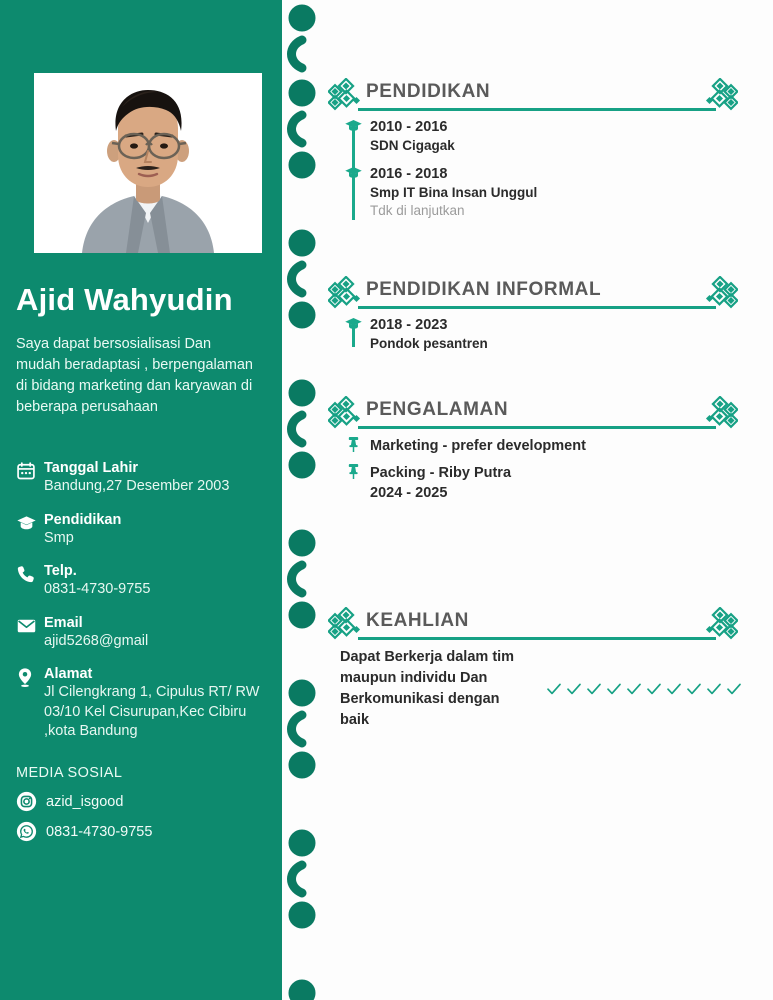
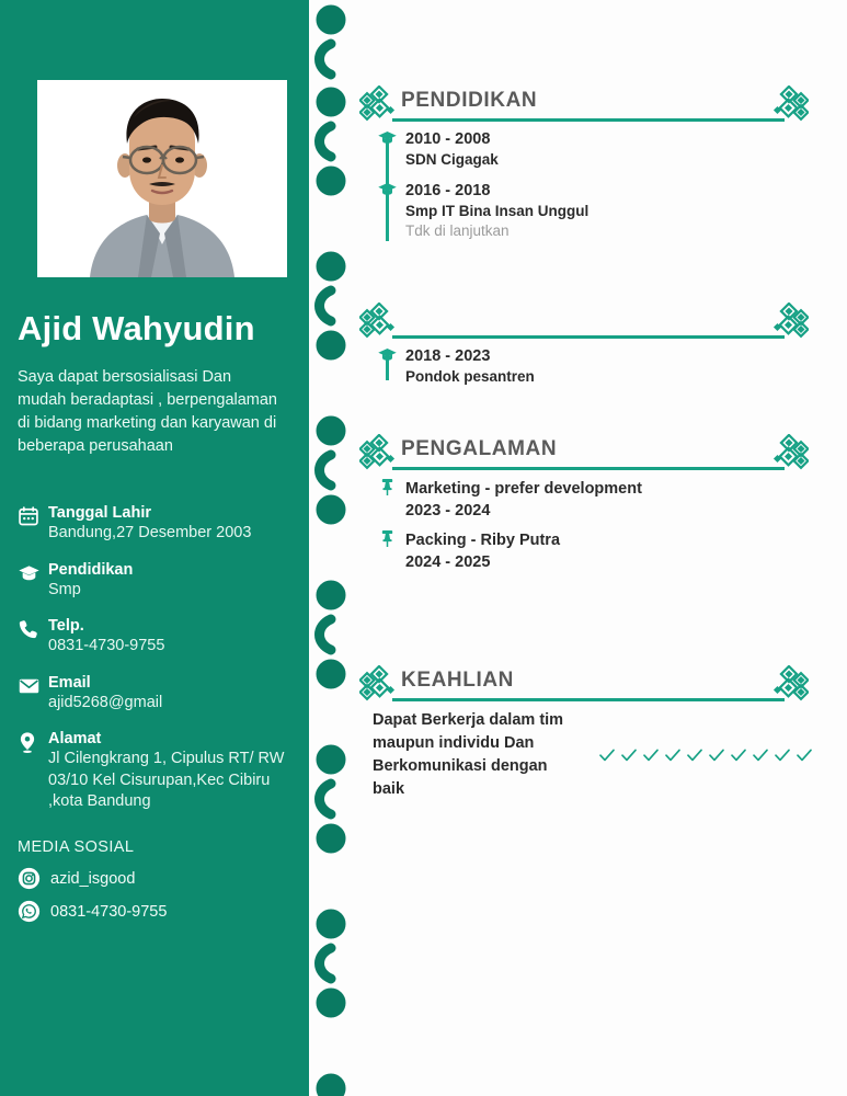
  Ajid Wahyudin
  Saya dapat bersosialisasi Dan mudah beradaptasi , berpengalaman di bidang marketing dan karyawan di beberapa perusahaan
  Tanggal Lahir
  Bandung,27 Desember 2003
  Pendidikan
  Smp
  Telp.
  0831-4730-9755
  Email
  ajid5268@gmail
  Alamat
  Jl Cilengkrang 1, Cipulus RT/ RW 03/10 Kel Cisurupan,Kec Cibiru ,kota Bandung
  MEDIA SOSIAL
  azid_isgood
  0831-4730-9755
  PENDIDIKAN
- 2010 - 2016
+ 2010 - 2008
  SDN Cigagak
  2016 - 2018
  Smp IT Bina Insan Unggul
  Tdk di lanjutkan
- PENDIDIKAN INFORMAL
  2018 - 2023
  Pondok pesantren
  PENGALAMAN
  Marketing - prefer development
+ 2023 - 2024
  Packing - Riby Putra
  2024 - 2025
  KEAHLIAN
  Dapat Berkerja dalam tim maupun individu Dan Berkomunikasi dengan baik
